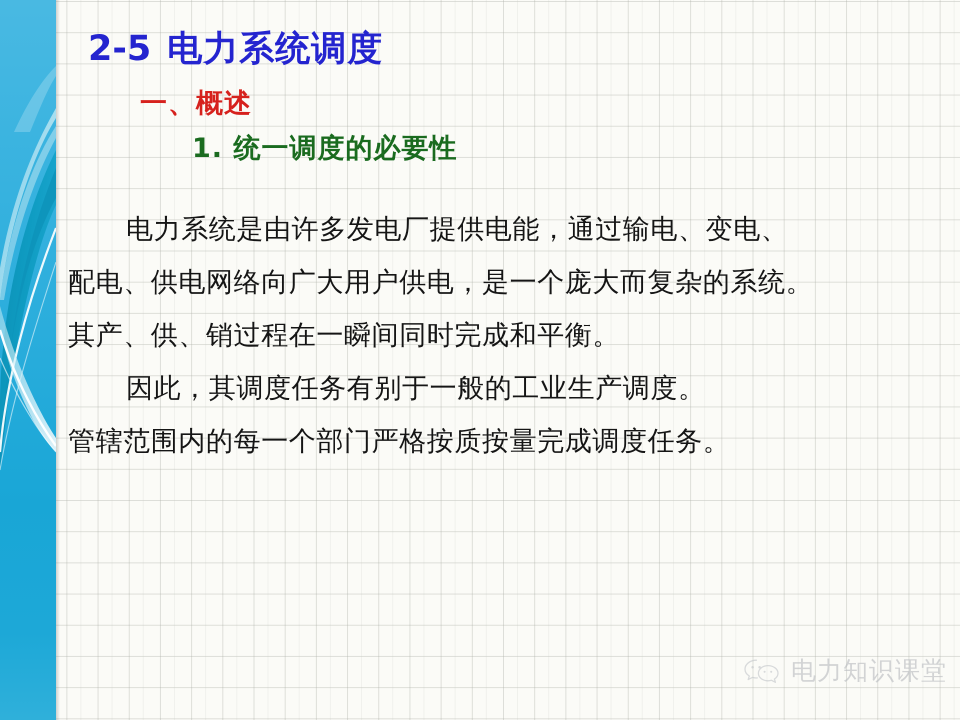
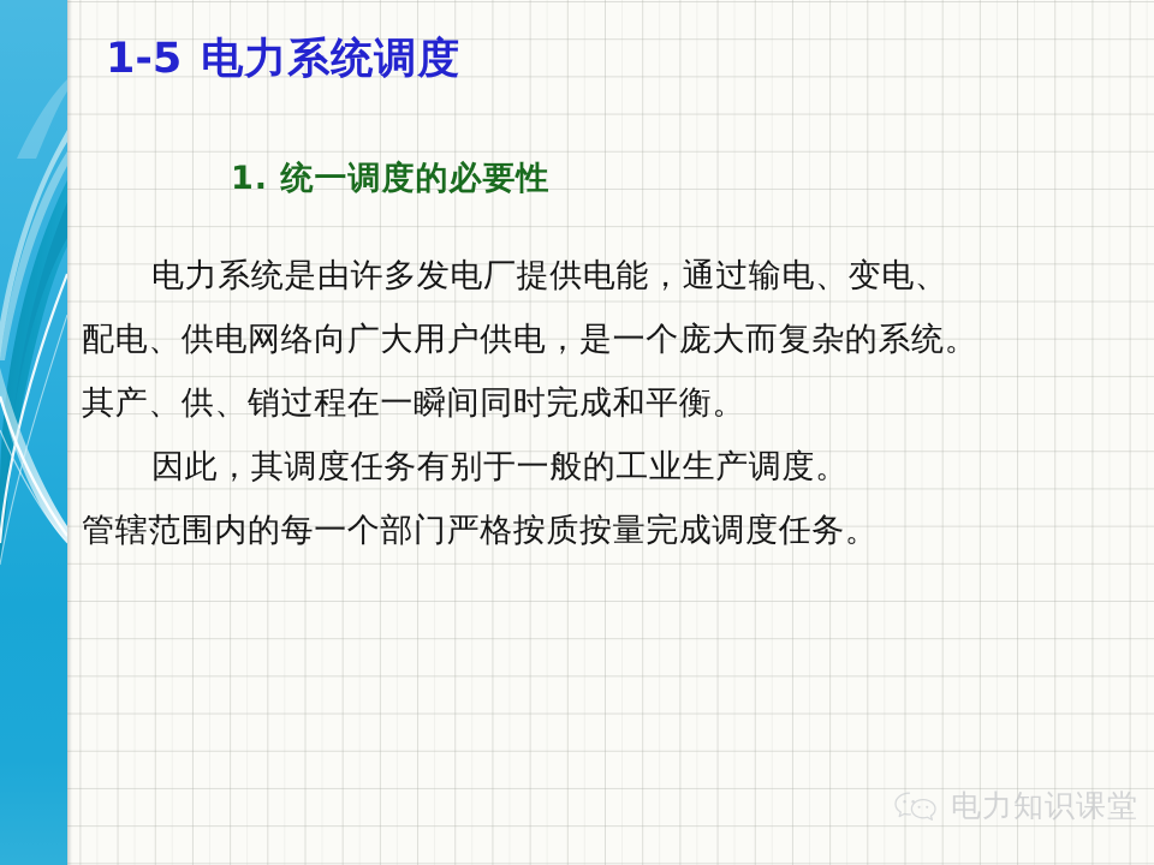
- 2-5 电力系统调度
+ 1-5 电力系统调度
- 一、概述
  1. 统一调度的必要性
  电力系统是由许多发电厂提供电能，通过输电、变电、
  配电、供电网络向广大用户供电，是一个庞大而复杂的系统。
  其产、供、销过程在一瞬间同时完成和平衡。
  因此，其调度任务有别于一般的工业生产调度。
  管辖范围内的每一个部门严格按质按量完成调度任务。
  电力知识课堂
